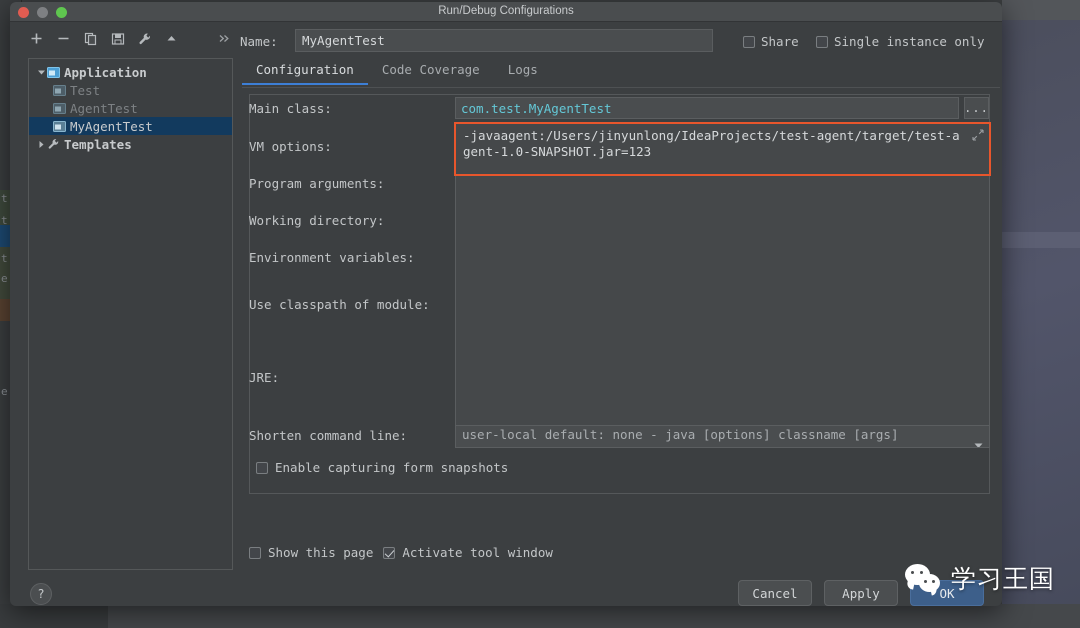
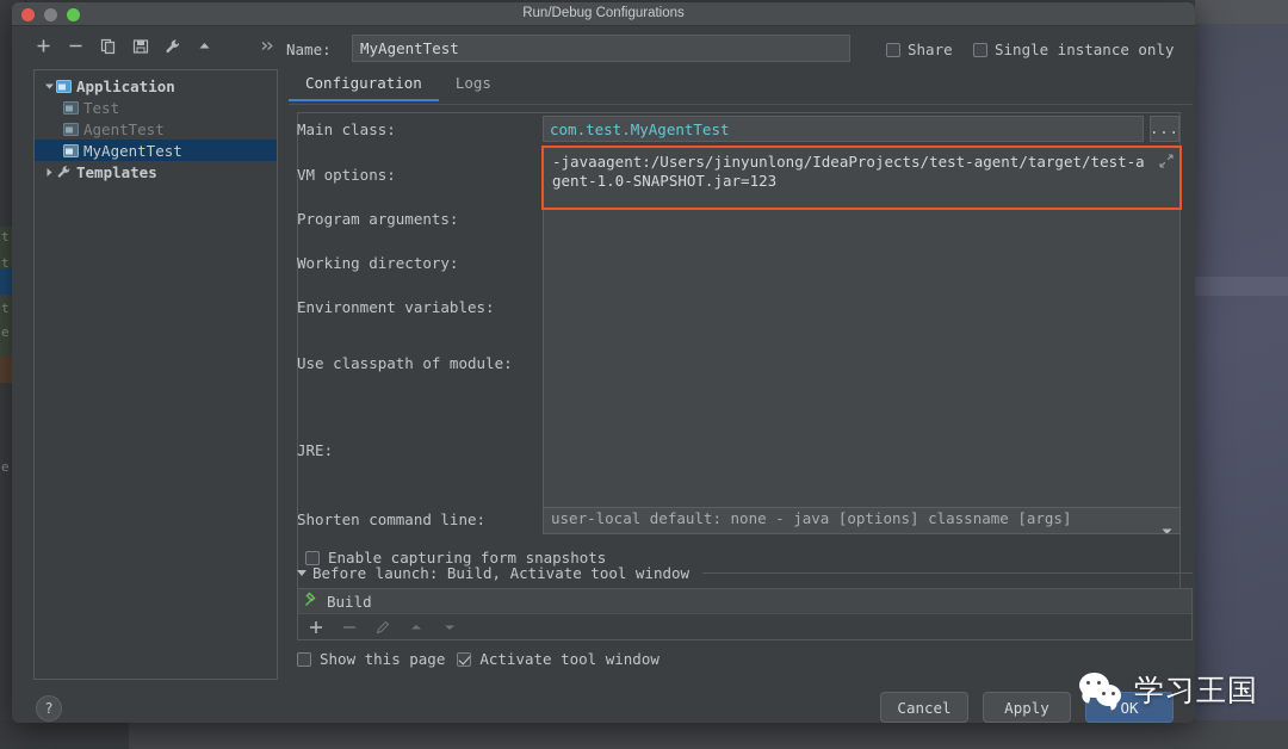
  t
  t
  t
  e
  Run/Debug Configurations
  Name:
  MyAgentTest
  Share
  Single instance only
  Application
  Test
  AgentTest
  MyAgentTest
  Templates
  Configuration
- Code Coverage
  Logs
  Main class:
  VM options:
  Program arguments:
  Working directory:
  Environment variables:
  Use classpath of module:
  JRE:
  Shorten command line:
  com.test.MyAgentTest
  ...
  -javaagent:/Users/jinyunlong/IdeaProjects/test-agent/target/test-agent-1.0-SNAPSHOT.jar=123
  user-local default: none - java [options] classname [args]
  Enable capturing form snapshots
+ Before launch: Build, Activate tool window
+ Build
  Show this page
  Activate tool window
  ?
  Cancel
  Apply
  OK
  学习王国
